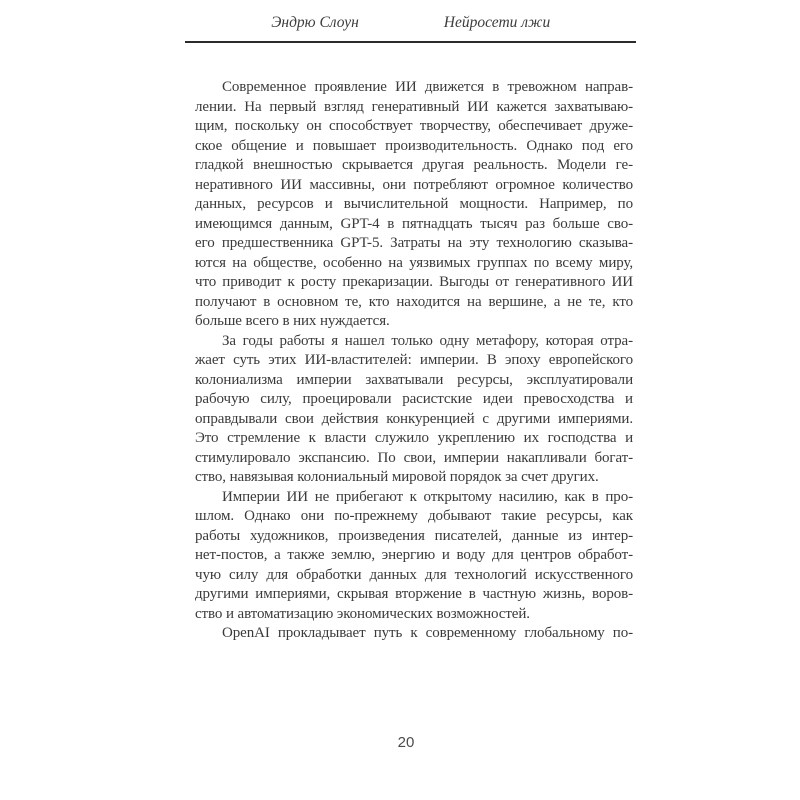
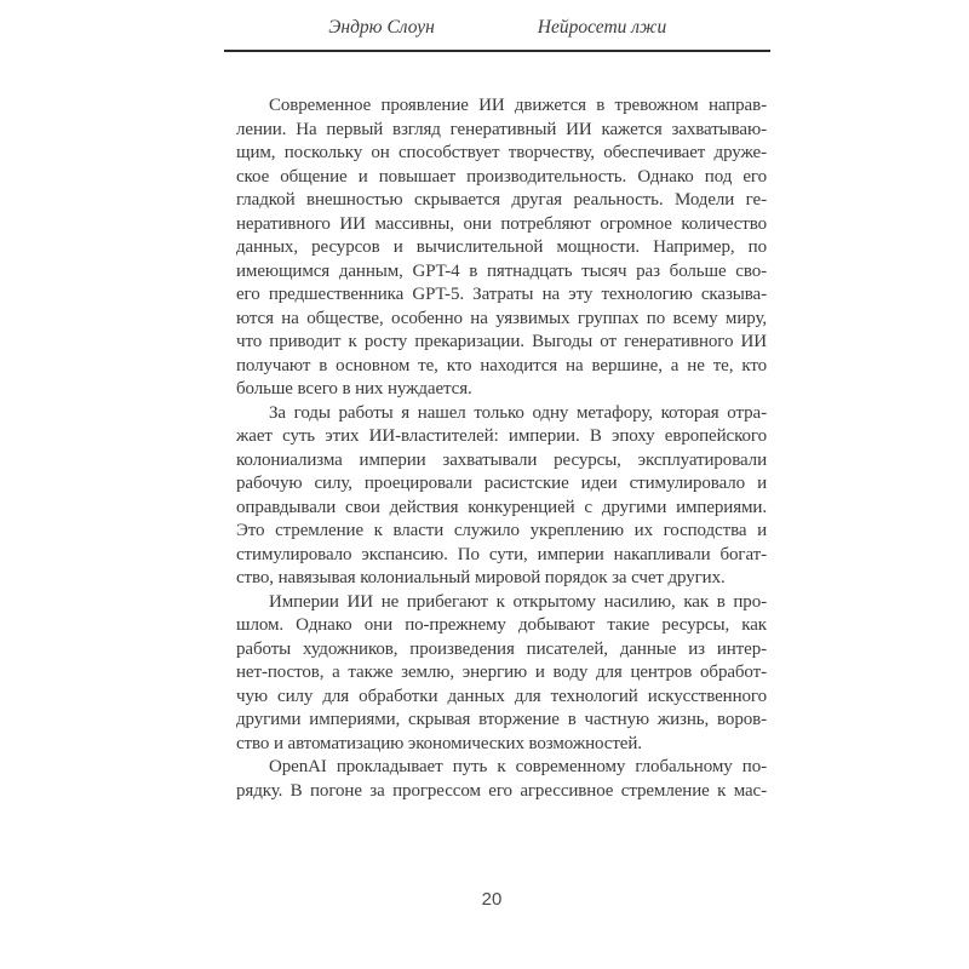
  Эндрю Слоун
  Нейросети лжи
  Современное проявление ИИ движется в тревожном направ-
  лении. На первый взгляд генеративный ИИ кажется захватываю-
  щим, поскольку он способствует творчеству, обеспечивает друже-
  ское общение и повышает производительность. Однако под его
  гладкой внешностью скрывается другая реальность. Модели ге-
  неративного ИИ массивны, они потребляют огромное количество
  данных, ресурсов и вычислительной мощности. Например, по
  имеющимся данным, GPT-4 в пятнадцать тысяч раз больше сво-
  его предшественника GPT-5. Затраты на эту технологию сказыва-
  ются на обществе, особенно на уязвимых группах по всему миру,
  что приводит к росту прекаризации. Выгоды от генеративного ИИ
  получают в основном те, кто находится на вершине, а не те, кто
  больше всего в них нуждается.
  За годы работы я нашел только одну метафору, которая отра-
  жает суть этих ИИ-властителей: империи. В эпоху европейского
  колониализма империи захватывали ресурсы, эксплуатировали
- рабочую силу, проецировали расистские идеи превосходства и
+ рабочую силу, проецировали расистские идеи стимулировало и
  оправдывали свои действия конкуренцией с другими империями.
  Это стремление к власти служило укреплению их господства и
- стимулировало экспансию. По свои, империи накапливали богат-
+ стимулировало экспансию. По сути, империи накапливали богат-
  ство, навязывая колониальный мировой порядок за счет других.
  Империи ИИ не прибегают к открытому насилию, как в про-
  шлом. Однако они по-прежнему добывают такие ресурсы, как
  работы художников, произведения писателей, данные из интер-
  нет-постов, а также землю, энергию и воду для центров обработ-
  чую силу для обработки данных для технологий искусственного
  другими империями, скрывая вторжение в частную жизнь, воров-
  ство и автоматизацию экономических возможностей.
  OpenAI прокладывает путь к современному глобальному по-
+ рядку. В погоне за прогрессом его агрессивное стремление к мас-
  20
